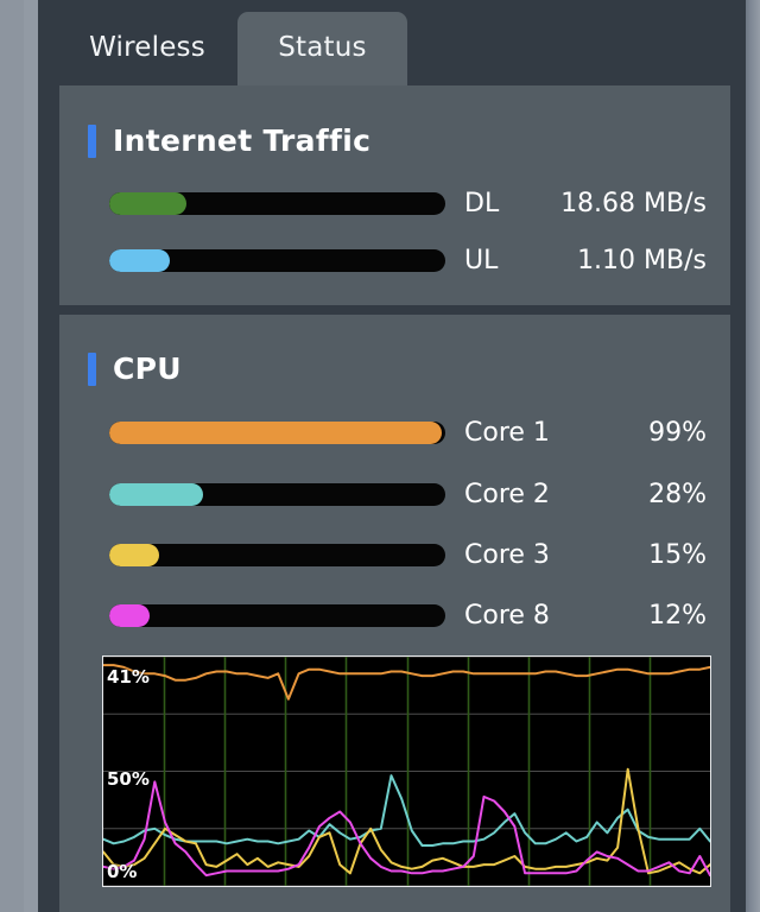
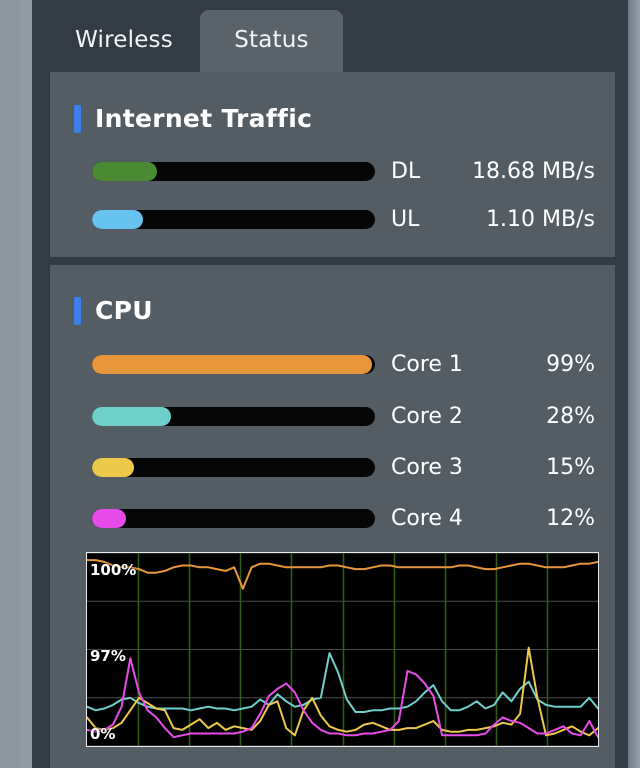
  Wireless
  Status
  Internet Traffic
  DL
  18.68 MB/s
  UL
  1.10 MB/s
  CPU
  Core 1
  99%
  Core 2
  28%
  Core 3
  15%
- Core 8
+ Core 4
  12%
- 41%
+ 100%
- 50%
+ 97%
  0%
